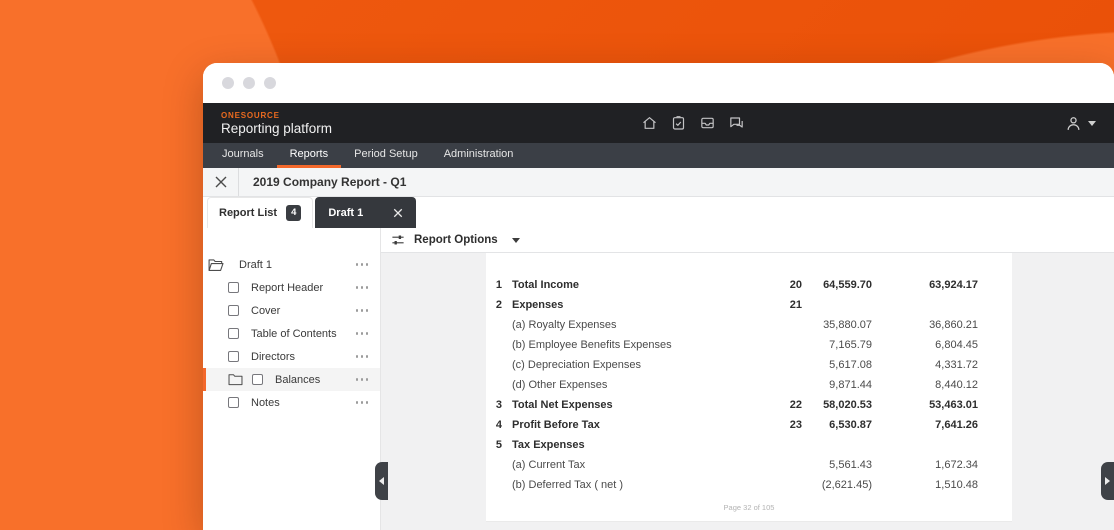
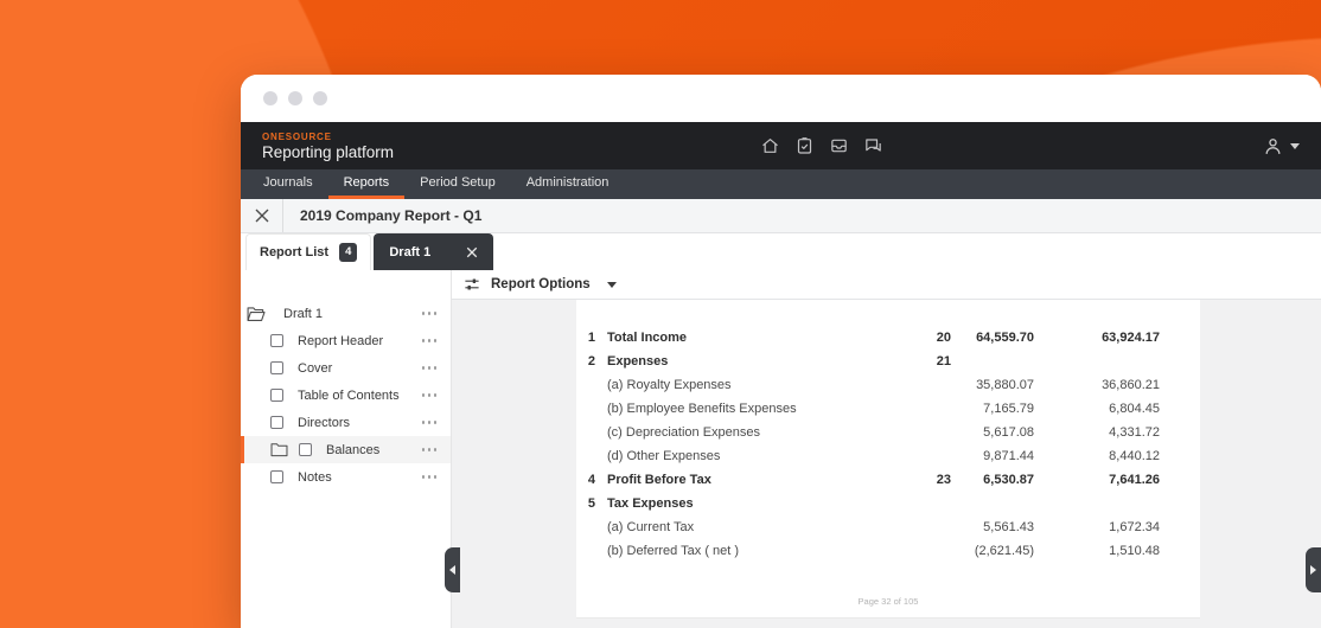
  ONESOURCE
  Reporting platform
  Journals
  Reports
  Period Setup
  Administration
  2019 Company Report - Q1
  Report List
  4
  Draft 1
  Draft 1
  Report Header
  Cover
  Table of Contents
  Directors
  Balances
  Notes
  Report Options
  1
  Total Income
  20
  64,559.70
  63,924.17
  2
  Expenses
  21
  (a) Royalty Expenses
  35,880.07
  36,860.21
  (b) Employee Benefits Expenses
  7,165.79
  6,804.45
  (c) Depreciation Expenses
  5,617.08
  4,331.72
  (d) Other Expenses
  9,871.44
  8,440.12
- 3
- Total Net Expenses
- 22
- 58,020.53
- 53,463.01
  4
  Profit Before Tax
  23
  6,530.87
  7,641.26
  5
  Tax Expenses
  (a) Current Tax
  5,561.43
  1,672.34
  (b) Deferred Tax ( net )
  (2,621.45)
  1,510.48
  Page 32 of 105
